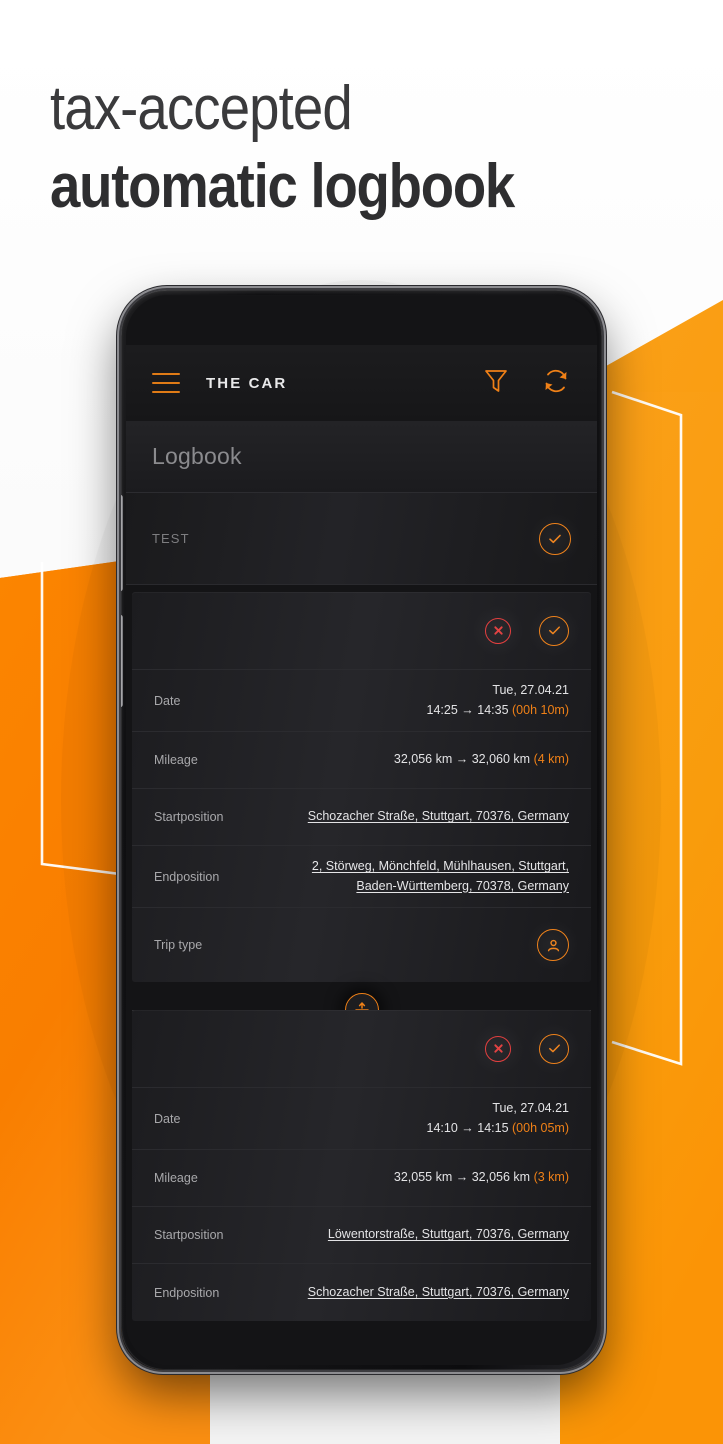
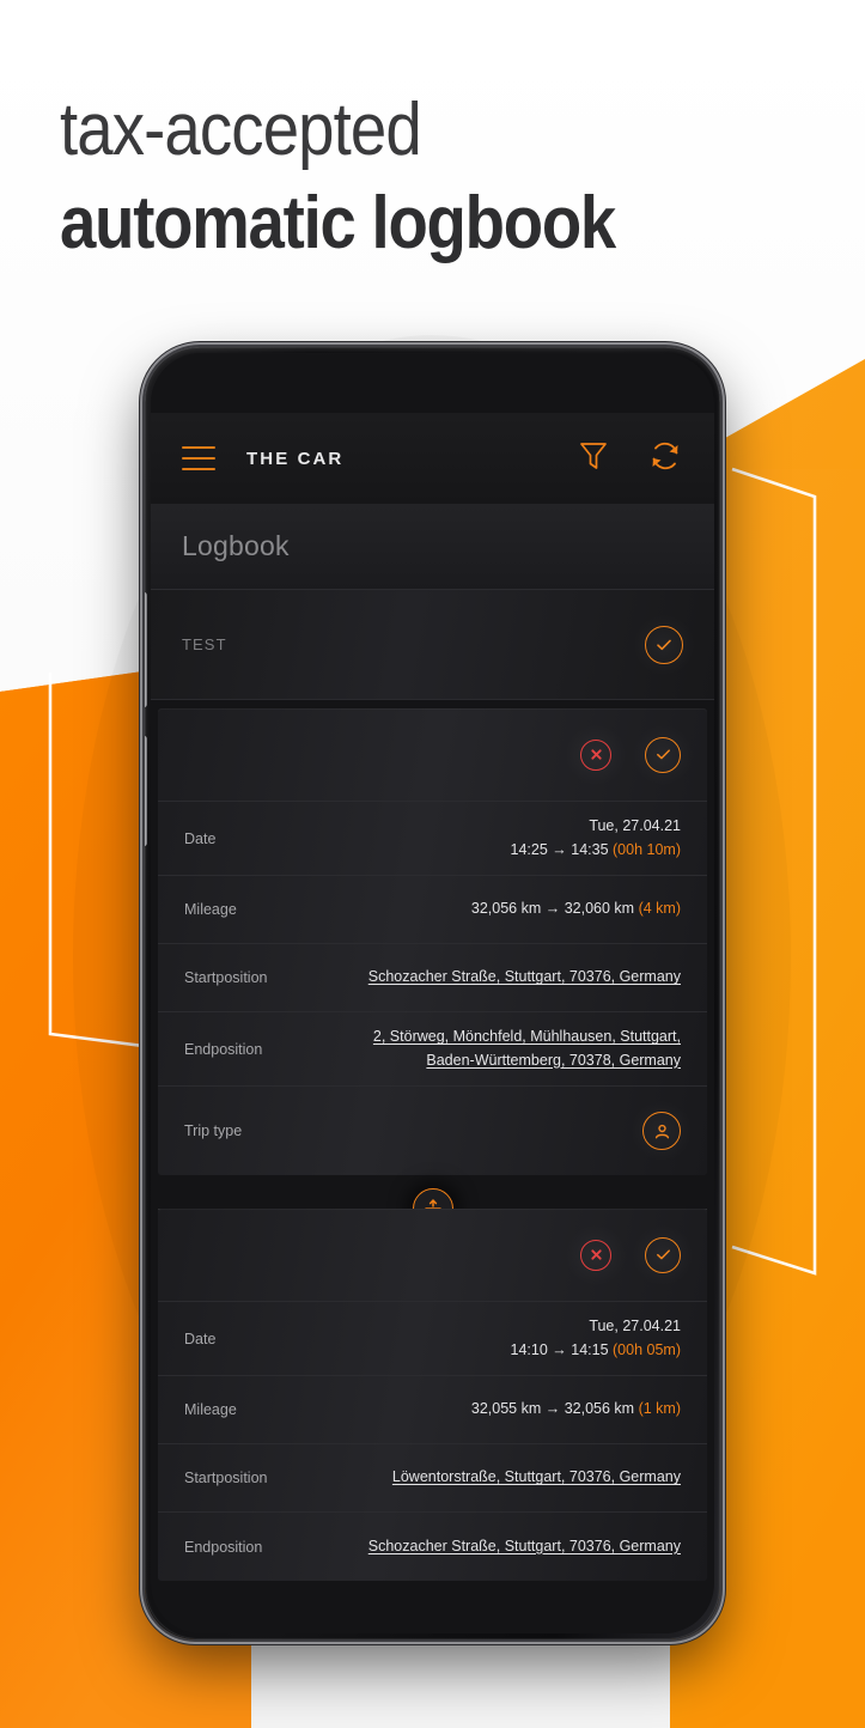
  tax-accepted
  automatic logbook
  THE CAR
  Logbook
  TEST
  Date
  Tue, 27.04.21
  14:25 → 14:35 (00h 10m)
  Mileage
  32,056 km → 32,060 km (4 km)
  Startposition
  Schozacher Straße, Stuttgart, 70376, Germany
  Endposition
  2, Störweg, Mönchfeld, Mühlhausen, Stuttgart,
  Baden-Württemberg, 70378, Germany
  Trip type
  Date
  Tue, 27.04.21
  14:10 → 14:15 (00h 05m)
  Mileage
- 32,055 km → 32,056 km (3 km)
+ 32,055 km → 32,056 km (1 km)
  Startposition
  Löwentorstraße, Stuttgart, 70376, Germany
  Endposition
  Schozacher Straße, Stuttgart, 70376, Germany
